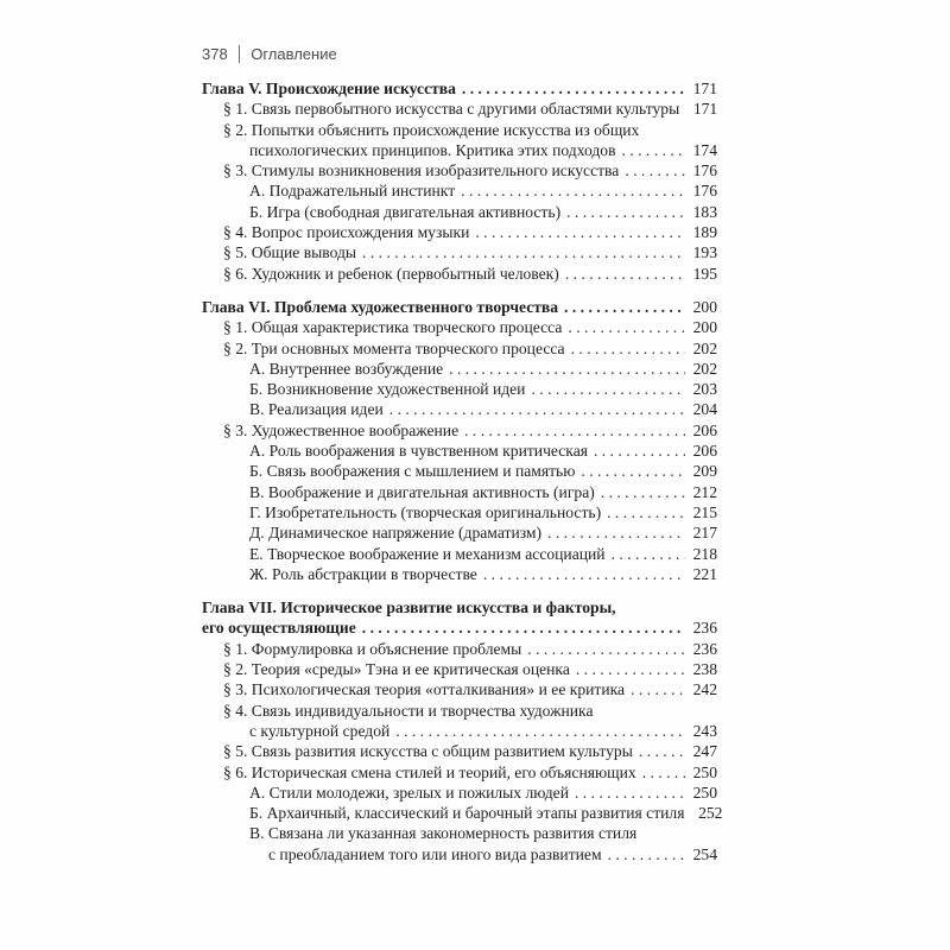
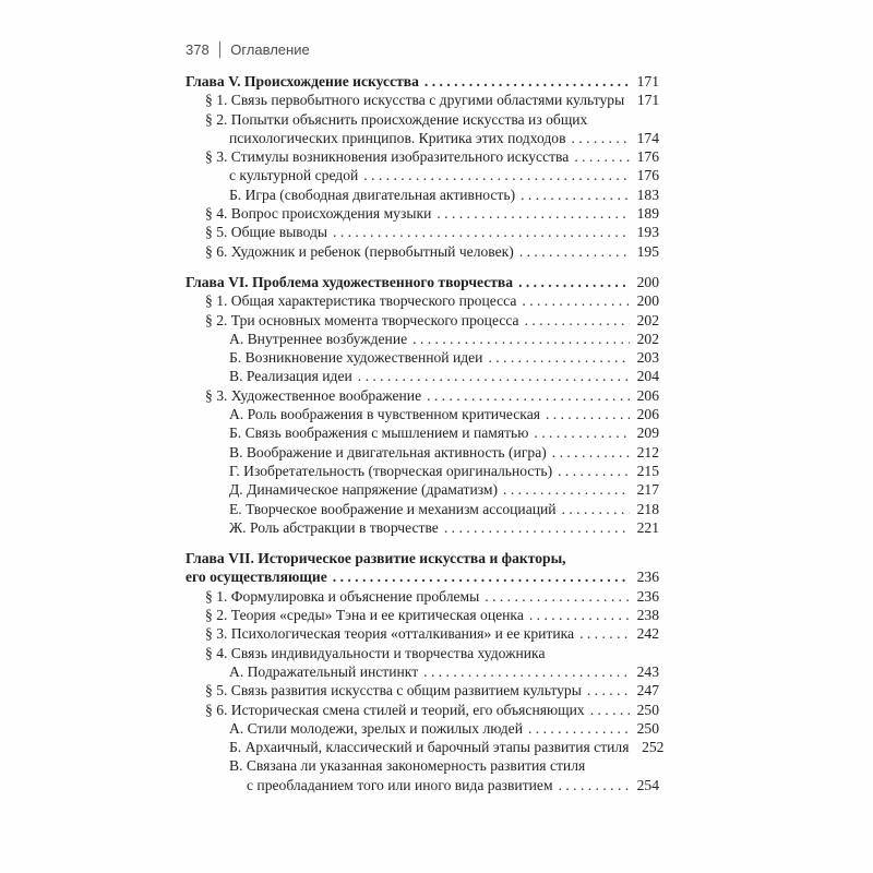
  378
  Оглавление
  Глава V. Происхождение искусства
  171
  § 1. Связь первобытного искусства с другими областями культуры
  171
  § 2. Попытки объяснить происхождение искусства из общих
  психологических принципов. Критика этих подходов
  174
  § 3. Стимулы возникновения изобразительного искусства
  176
- А. Подражательный инстинкт
+ с культурной средой
  176
  Б. Игра (свободная двигательная активность)
  183
  § 4. Вопрос происхождения музыки
  189
  § 5. Общие выводы
  193
  § 6. Художник и ребенок (первобытный человек)
  195
  Глава VI. Проблема художественного творчества
  200
  § 1. Общая характеристика творческого процесса
  200
  § 2. Три основных момента творческого процесса
  202
  А. Внутреннее возбуждение
  202
  Б. Возникновение художественной идеи
  203
  В. Реализация идеи
  204
  § 3. Художественное воображение
  206
  А. Роль воображения в чувственном критическая
  206
  Б. Связь воображения с мышлением и памятью
  209
  В. Воображение и двигательная активность (игра)
  212
  Г. Изобретательность (творческая оригинальность)
  215
  Д. Динамическое напряжение (драматизм)
  217
  Е. Творческое воображение и механизм ассоциаций
  218
  Ж. Роль абстракции в творчестве
  221
  Глава VII. Историческое развитие искусства и факторы,
  его осуществляющие
  236
  § 1. Формулировка и объяснение проблемы
  236
  § 2. Теория «среды» Тэна и ее критическая оценка
  238
  § 3. Психологическая теория «отталкивания» и ее критика
  242
  § 4. Связь индивидуальности и творчества художника
- с культурной средой
+ А. Подражательный инстинкт
  243
  § 5. Связь развития искусства с общим развитием культуры
  247
  § 6. Историческая смена стилей и теорий, его объясняющих
  250
  А. Стили молодежи, зрелых и пожилых людей
  250
  Б. Архаичный, классический и барочный этапы развития стиля
  252
  В. Связана ли указанная закономерность развития стиля
  с преобладанием того или иного вида развитием
  254
